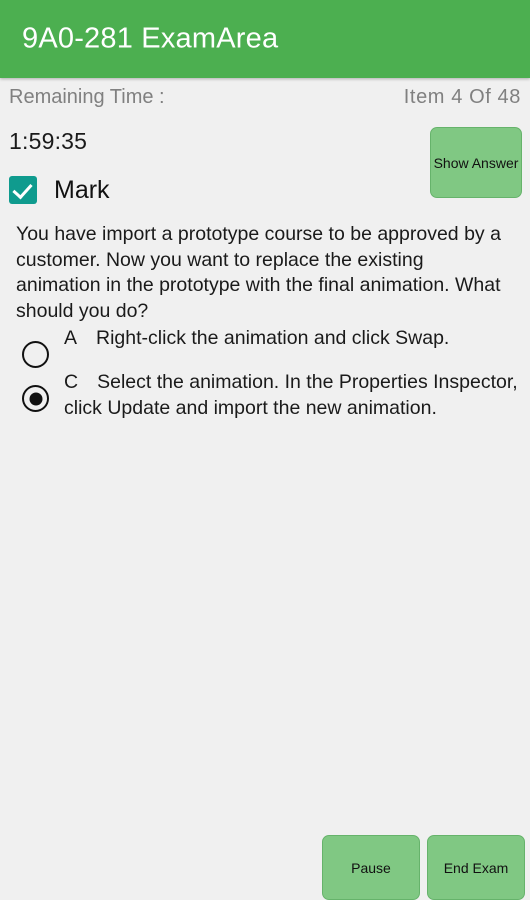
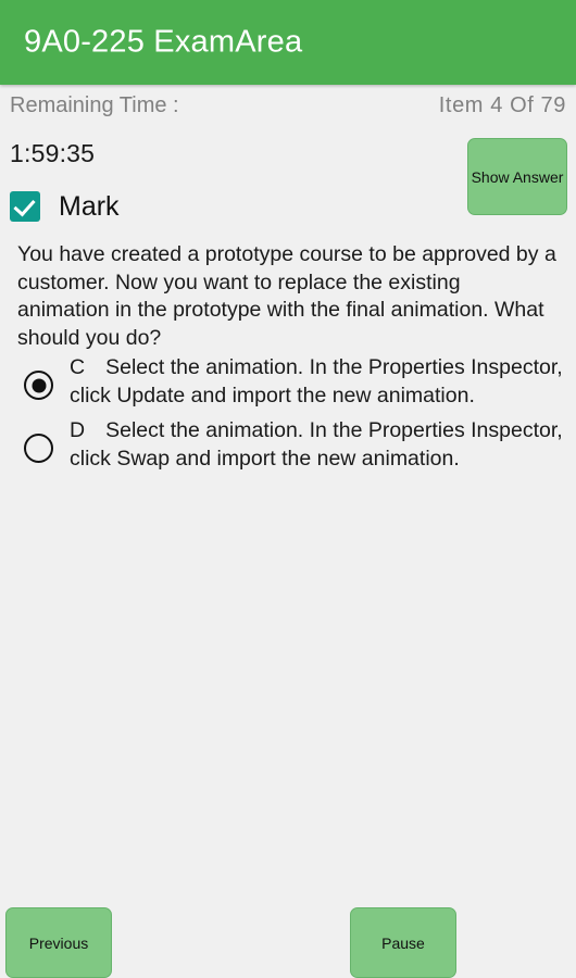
- 9A0-281 ExamArea
+ 9A0-225 ExamArea
  Remaining Time :
- Item 4 Of 48
+ Item 4 Of 79
  1:59:35
  Show Answer
  Mark
- You have import a prototype course to be approved by a customer. Now you want to replace the existing animation in the prototype with the final animation. What should you do?
+ You have created a prototype course to be approved by a customer. Now you want to replace the existing animation in the prototype with the final animation. What should you do?
- A Right-click the animation and click Swap.
  C Select the animation. In the Properties Inspector, click Update and import the new animation.
+ D Select the animation. In the Properties Inspector, click Swap and import the new animation.
+ Previous
  Pause
- End Exam
